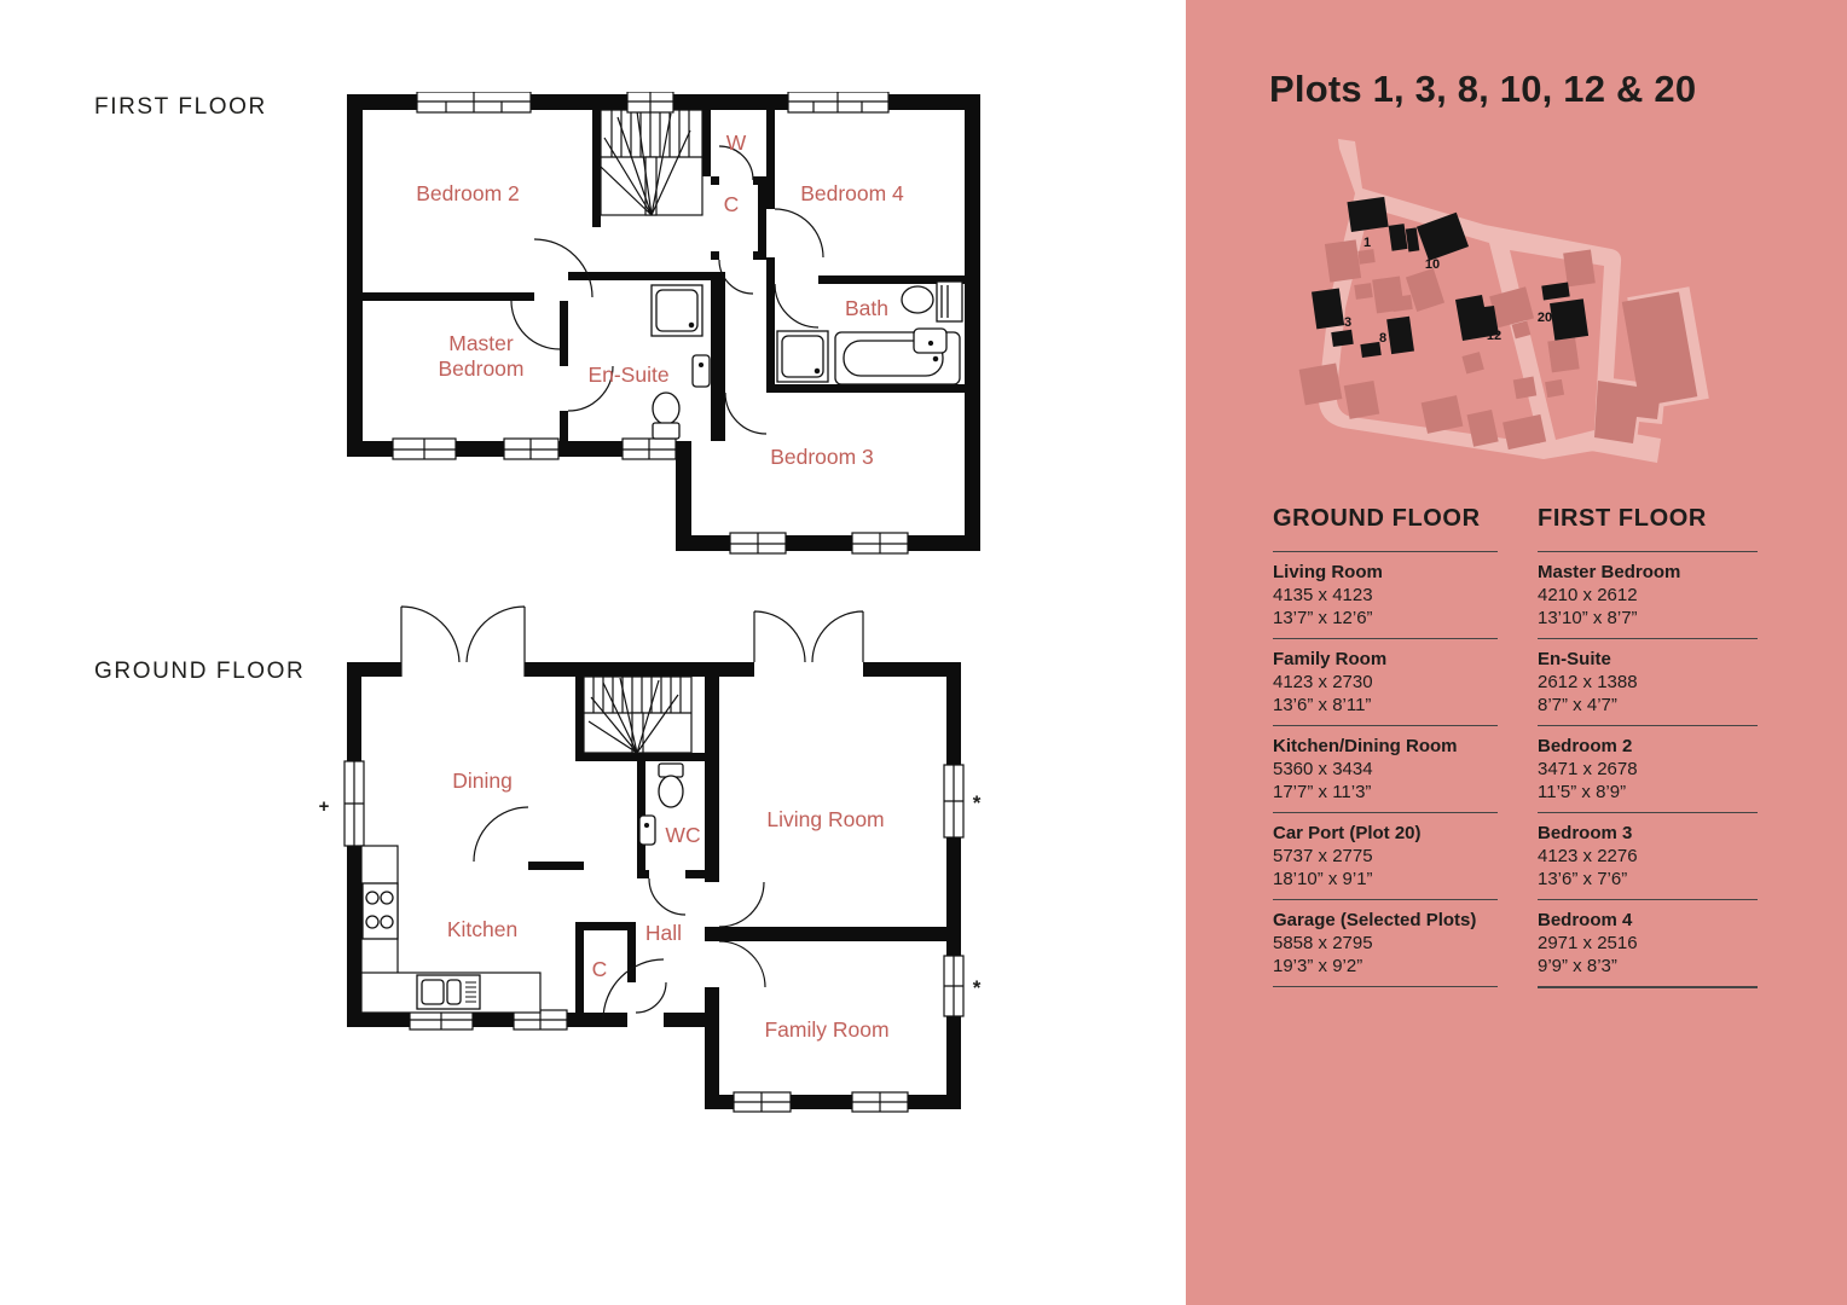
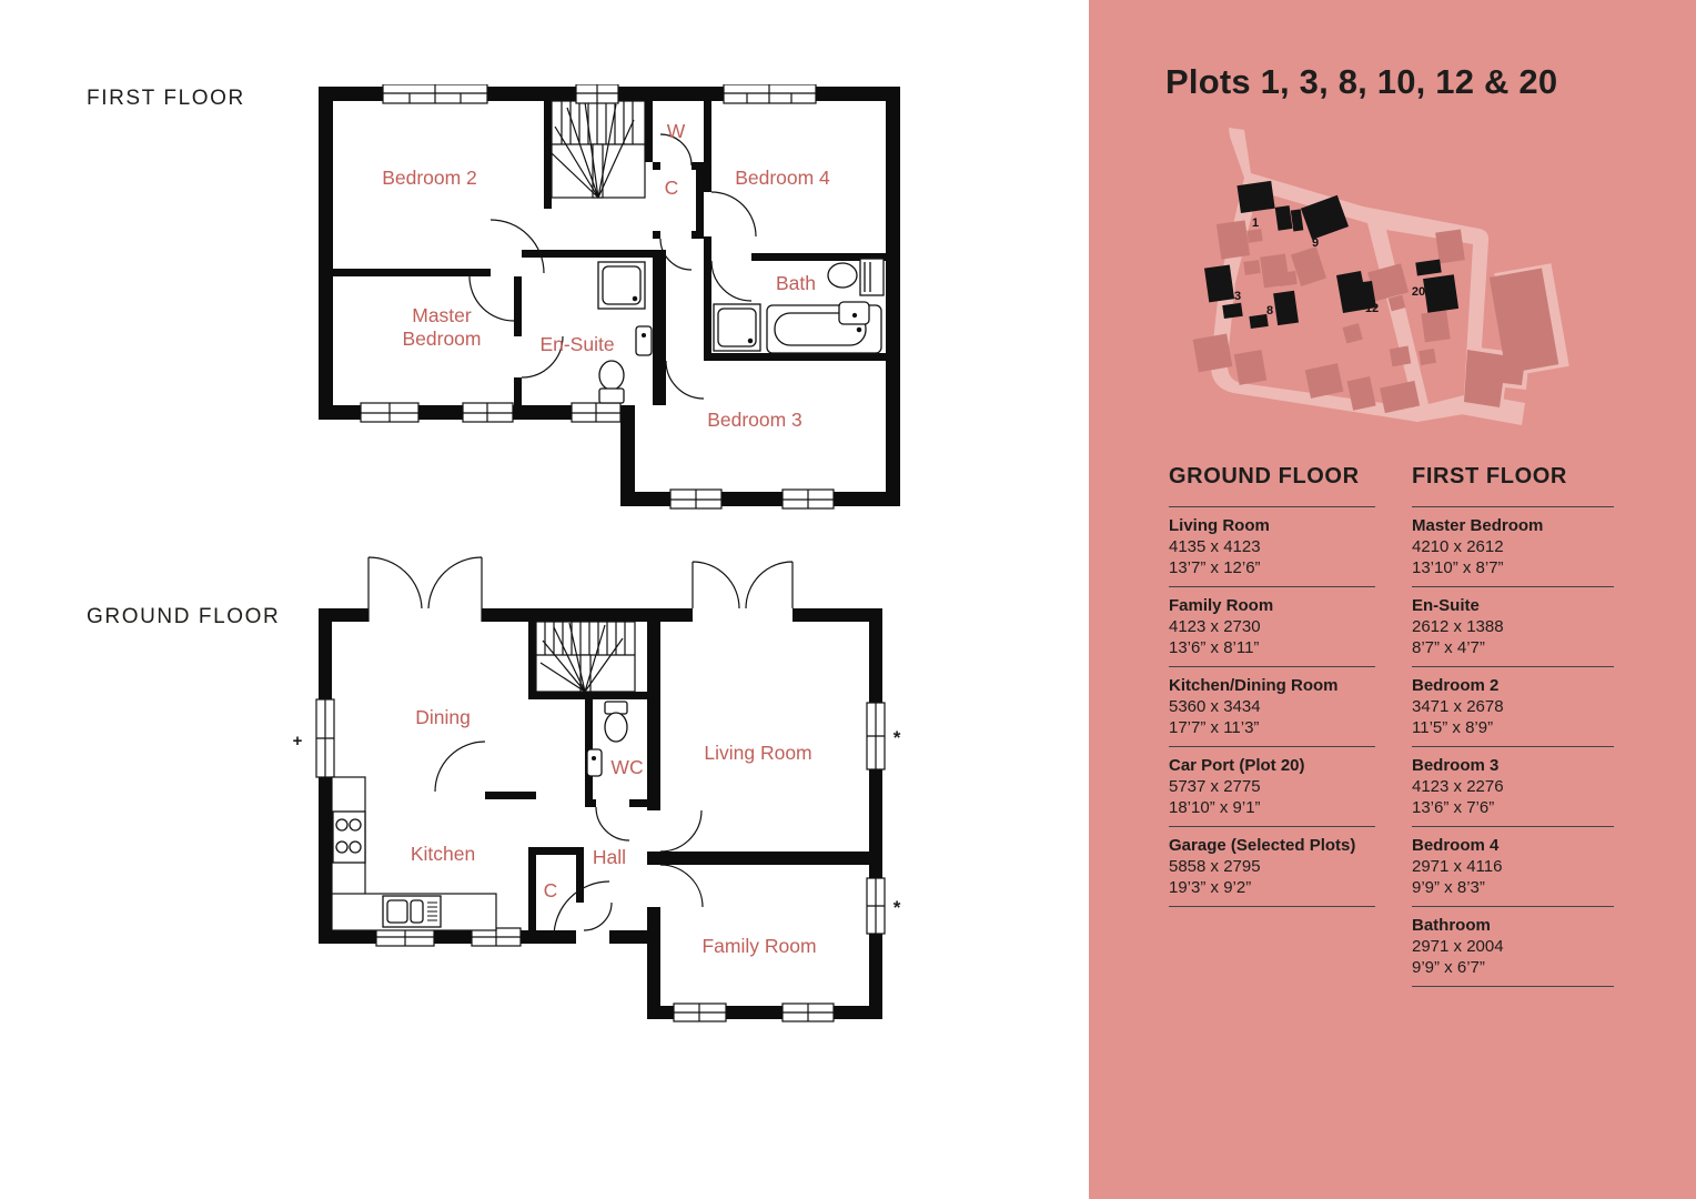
  FIRST FLOOR
  Bedroom 2
  W
  C
  Bedroom 4
  Master
  Bedroom
  En-Suite
  Bath
  Bedroom 3
  GROUND FLOOR
  Dining
  Living Room
  Kitchen
  Hall
  WC
  C
  Family Room
  +
  *
  *
  Plots 1, 3, 8, 10, 12 & 20
  1
- 10
+ 9
  3
  8
  12
  20
  GROUND FLOOR
  Living Room
  4135 x 4123
  13’7” x 12’6”
  Family Room
  4123 x 2730
  13’6” x 8’11”
  Kitchen/Dining Room
  5360 x 3434
  17’7” x 11’3”
  Car Port (Plot 20)
  5737 x 2775
  18’10” x 9’1”
  Garage (Selected Plots)
  5858 x 2795
  19’3” x 9’2”
  FIRST FLOOR
  Master Bedroom
  4210 x 2612
  13’10” x 8’7”
  En-Suite
  2612 x 1388
  8’7” x 4’7”
  Bedroom 2
  3471 x 2678
  11’5” x 8’9”
  Bedroom 3
  4123 x 2276
  13’6” x 7’6”
  Bedroom 4
- 2971 x 2516
+ 2971 x 4116
  9’9” x 8’3”
+ Bathroom
+ 2971 x 2004
+ 9’9” x 6’7”
